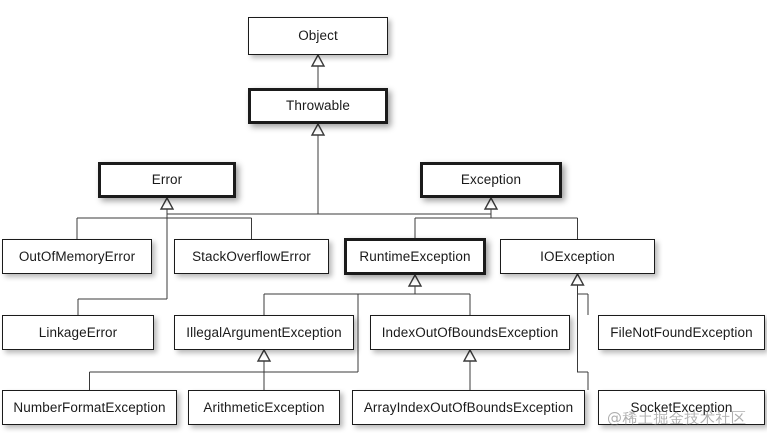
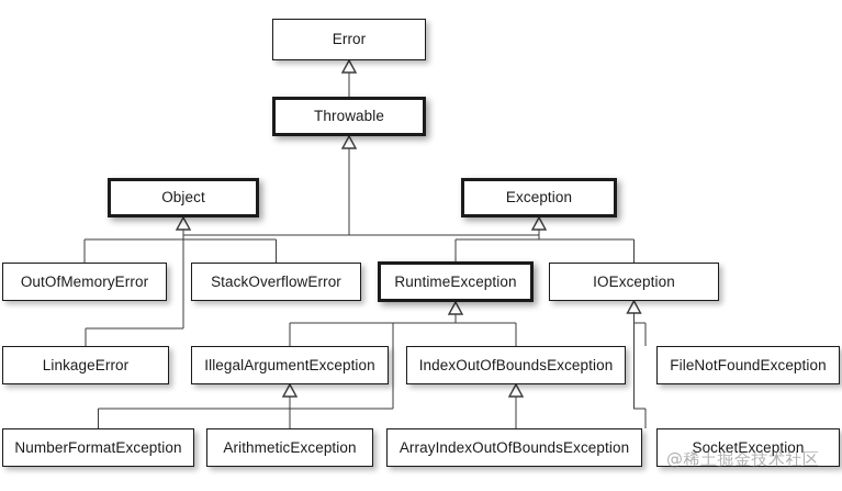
- Object
+ Error
  Throwable
- Error
+ Object
  Exception
  OutOfMemoryError
  StackOverflowError
  RuntimeException
  IOException
  LinkageError
  IllegalArgumentException
  IndexOutOfBoundsException
  FileNotFoundException
  NumberFormatException
  ArithmeticException
  ArrayIndexOutOfBoundsException
  SocketException
  @稀土掘金技术社区
